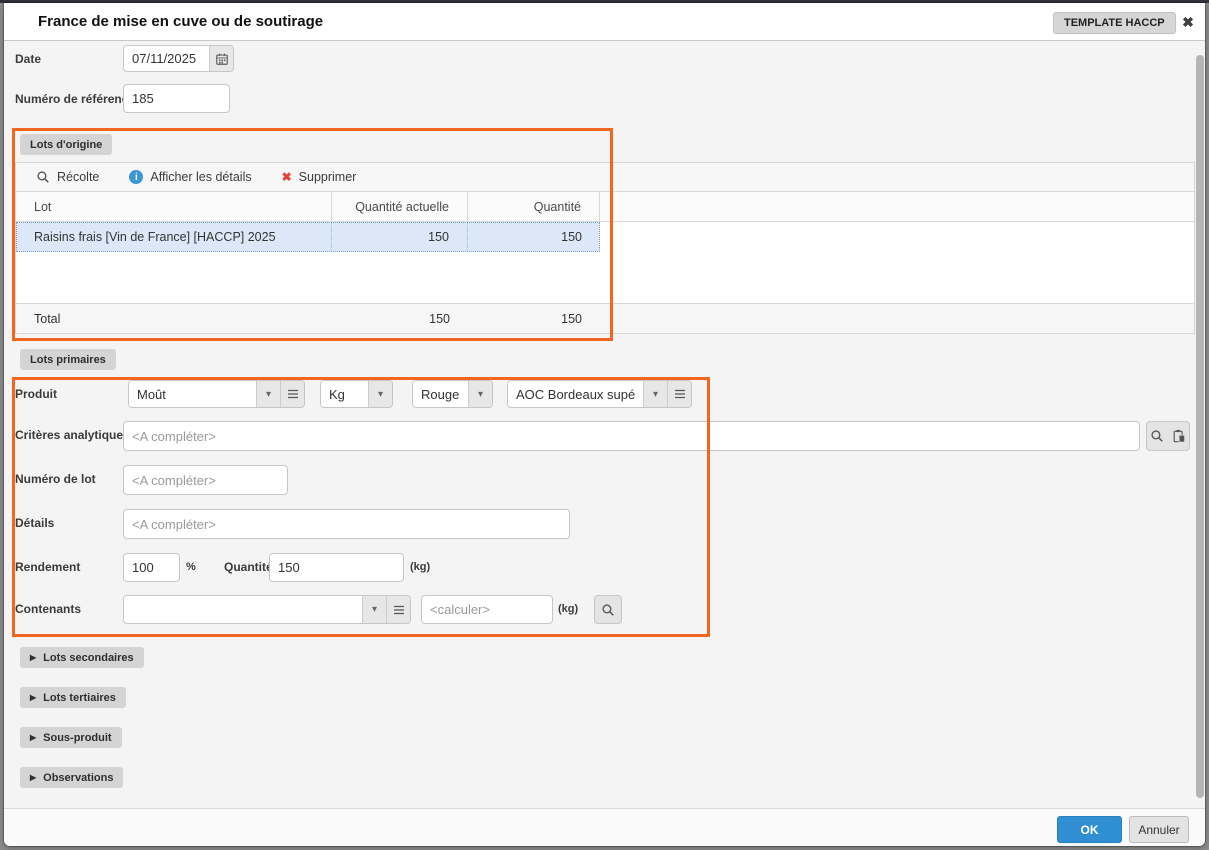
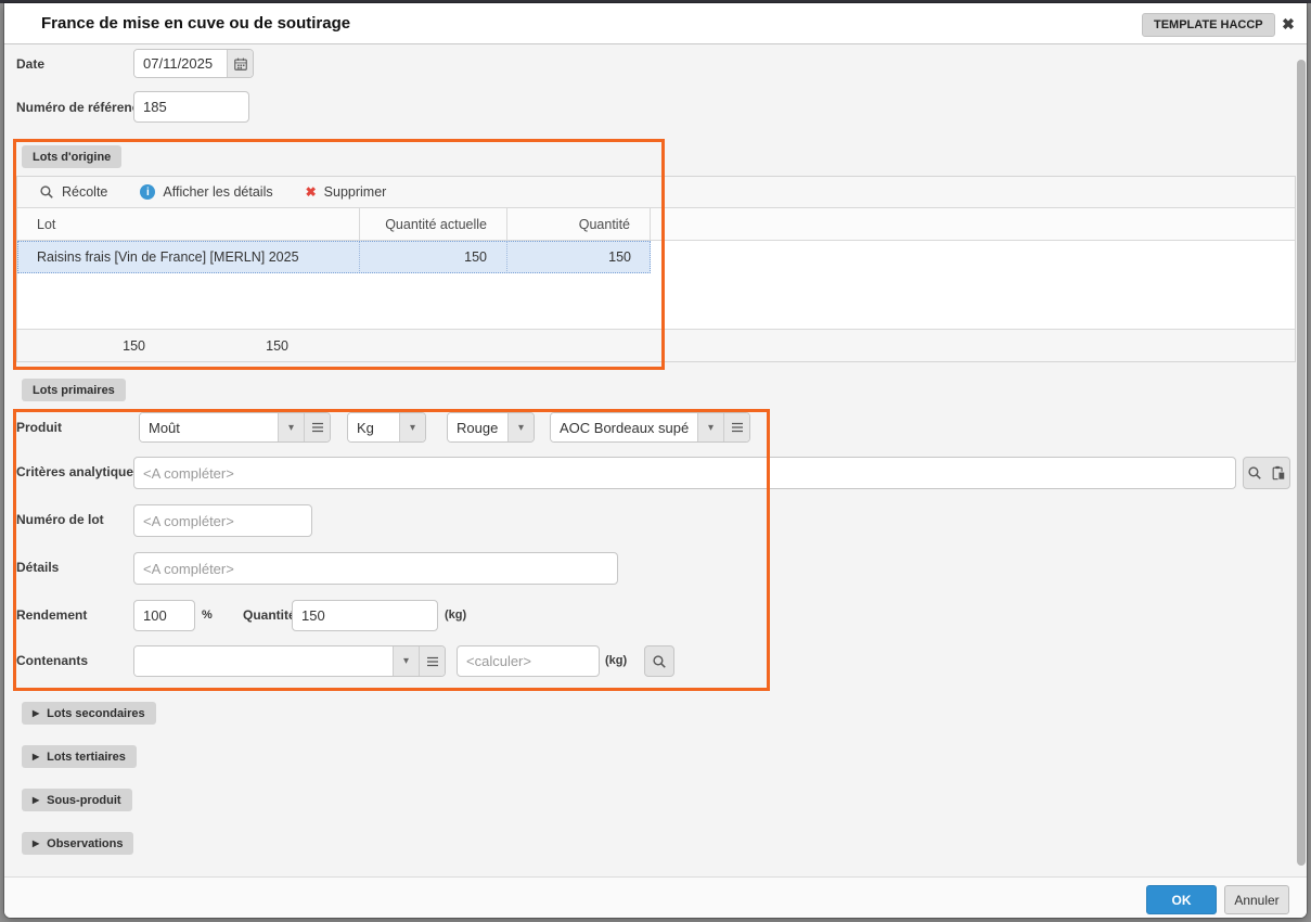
  France de mise en cuve ou de soutirage
  TEMPLATE HACCP
  ✖
  Date
  07/11/2025
  Numéro de référen
  185
  Lots d'origine
  Récolte
  i
  Afficher les détails
  ✖
  Supprimer
  Lot
  Quantité actuelle
  Quantité
- Raisins frais [Vin de France] [HACCP] 2025
+ Raisins frais [Vin de France] [MERLN] 2025
  150
  150
- Total
  150
  150
  Lots primaires
  Produit
  Moût
  ▾
  Kg
  ▾
  Rouge
  ▾
  AOC Bordeaux supé
  ▾
  Critères analytique
  <A compléter>
  Numéro de lot
  <A compléter>
  Détails
  <A compléter>
  Rendement
  100
  %
  Quantit
  150
  (kg)
  Contenants
  ▾
  <calculer>
  (kg)
  ▶
  Lots secondaires
  ▶
  Lots tertiaires
  ▶
  Sous-produit
  ▶
  Observations
  OK
  Annuler
